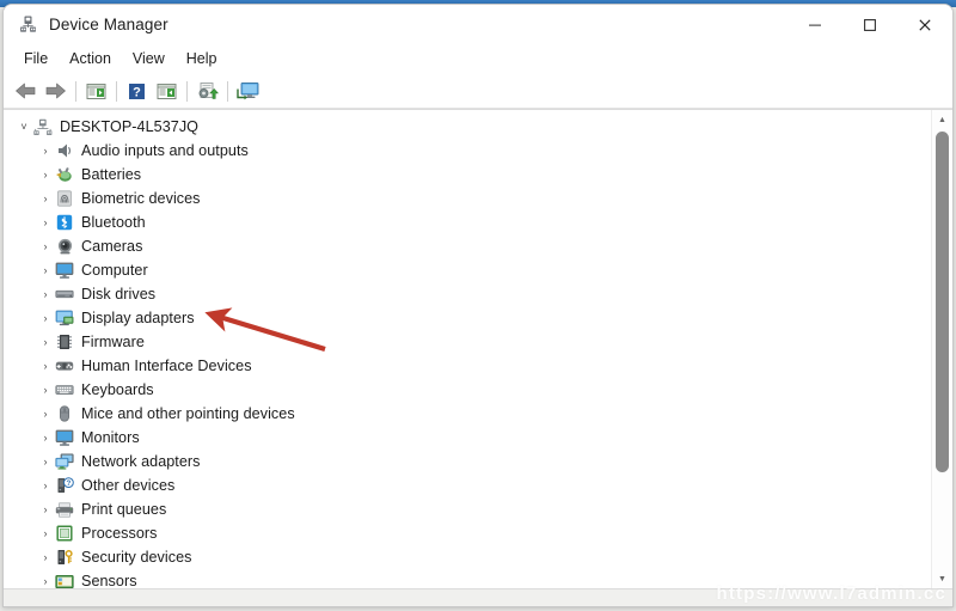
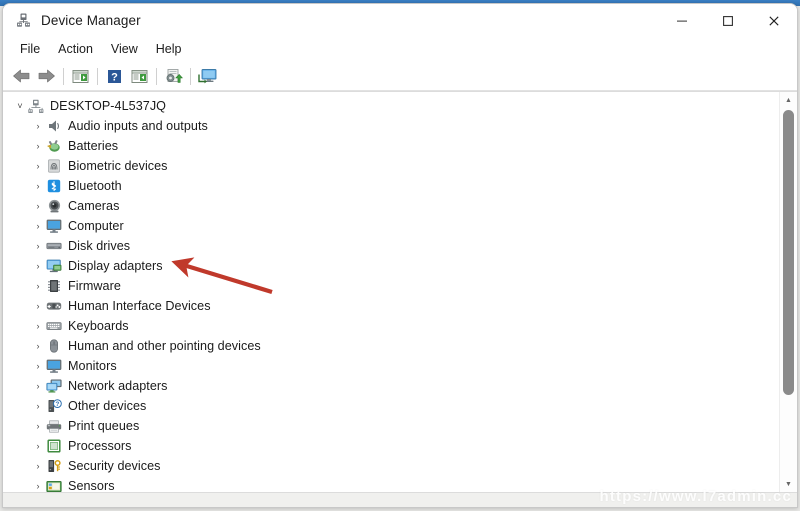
  Device Manager
  File
  Action
  View
  Help
  ?
  ˅
  DESKTOP-4L537JQ
  ›
  Audio inputs and outputs
  ›
  Batteries
  ›
  Biometric devices
  ›
  Bluetooth
  ›
  Cameras
  ›
  Computer
  ›
  Disk drives
  ›
  Display adapters
  ›
  Firmware
  ›
  Human Interface Devices
  ›
  Keyboards
  ›
- Mice and other pointing devices
+ Human and other pointing devices
  ›
  Monitors
  ›
  Network adapters
  ›
  Other devices
  ›
  Print queues
  ›
  Processors
  ›
  Security devices
  ›
  Sensors
  https://www.l7admin.cc
